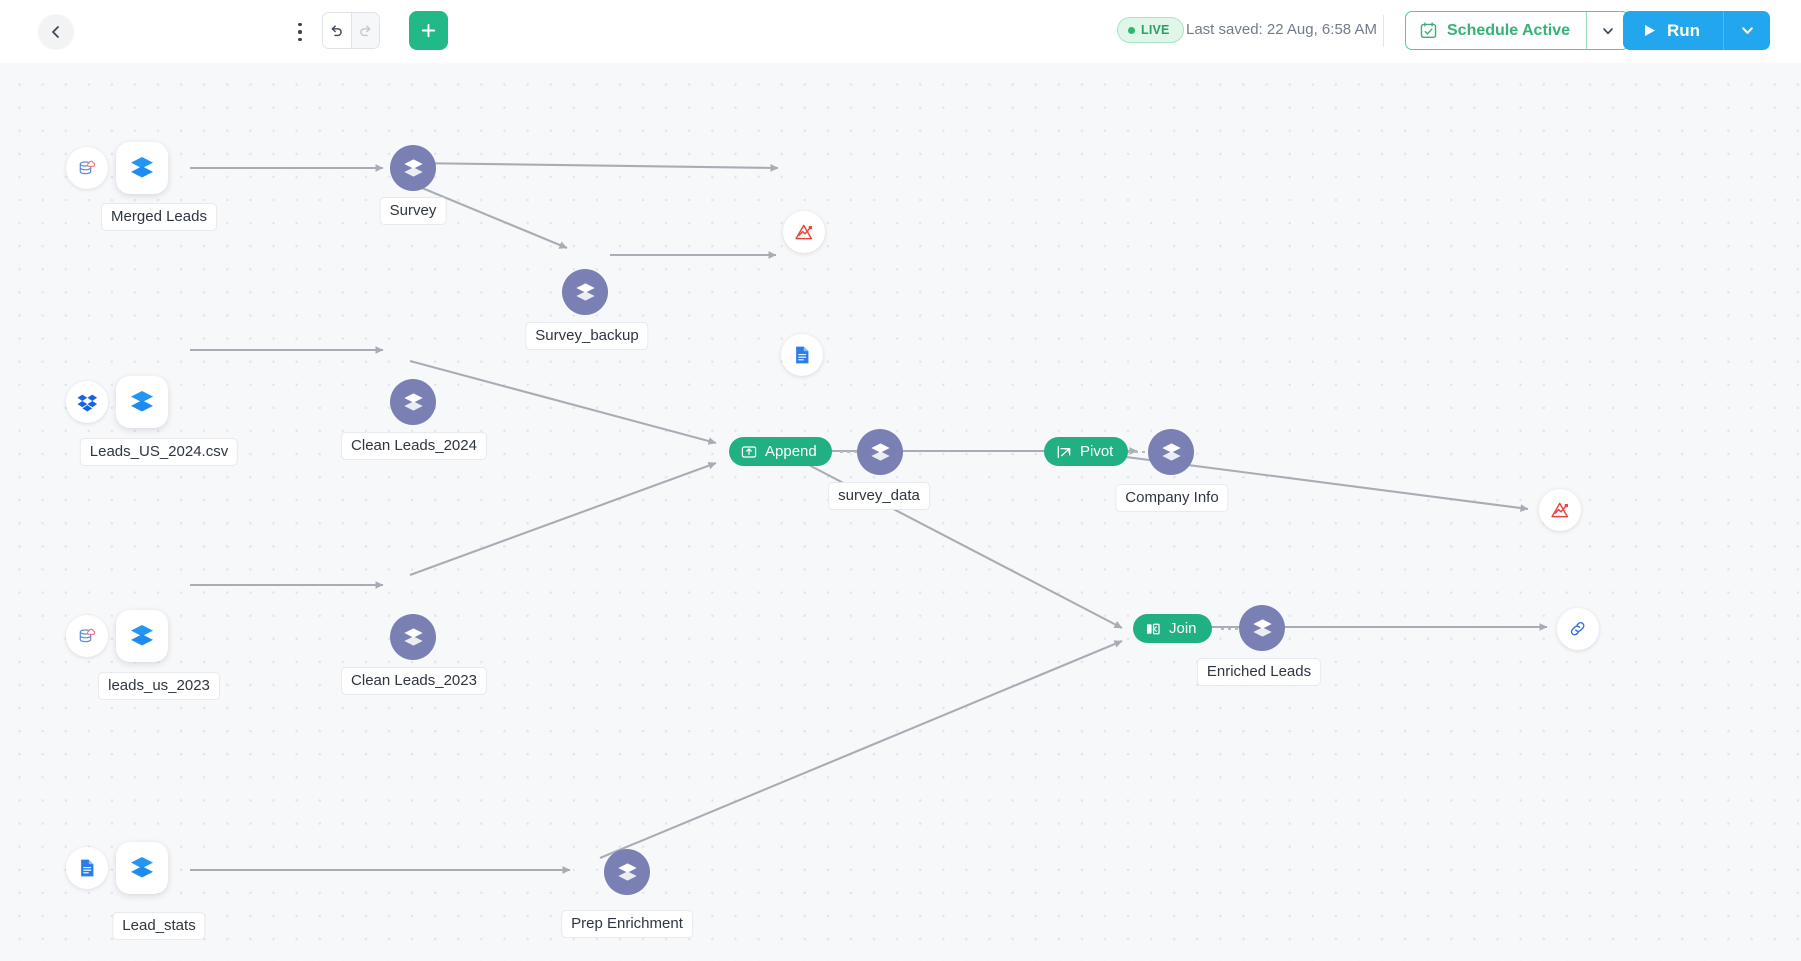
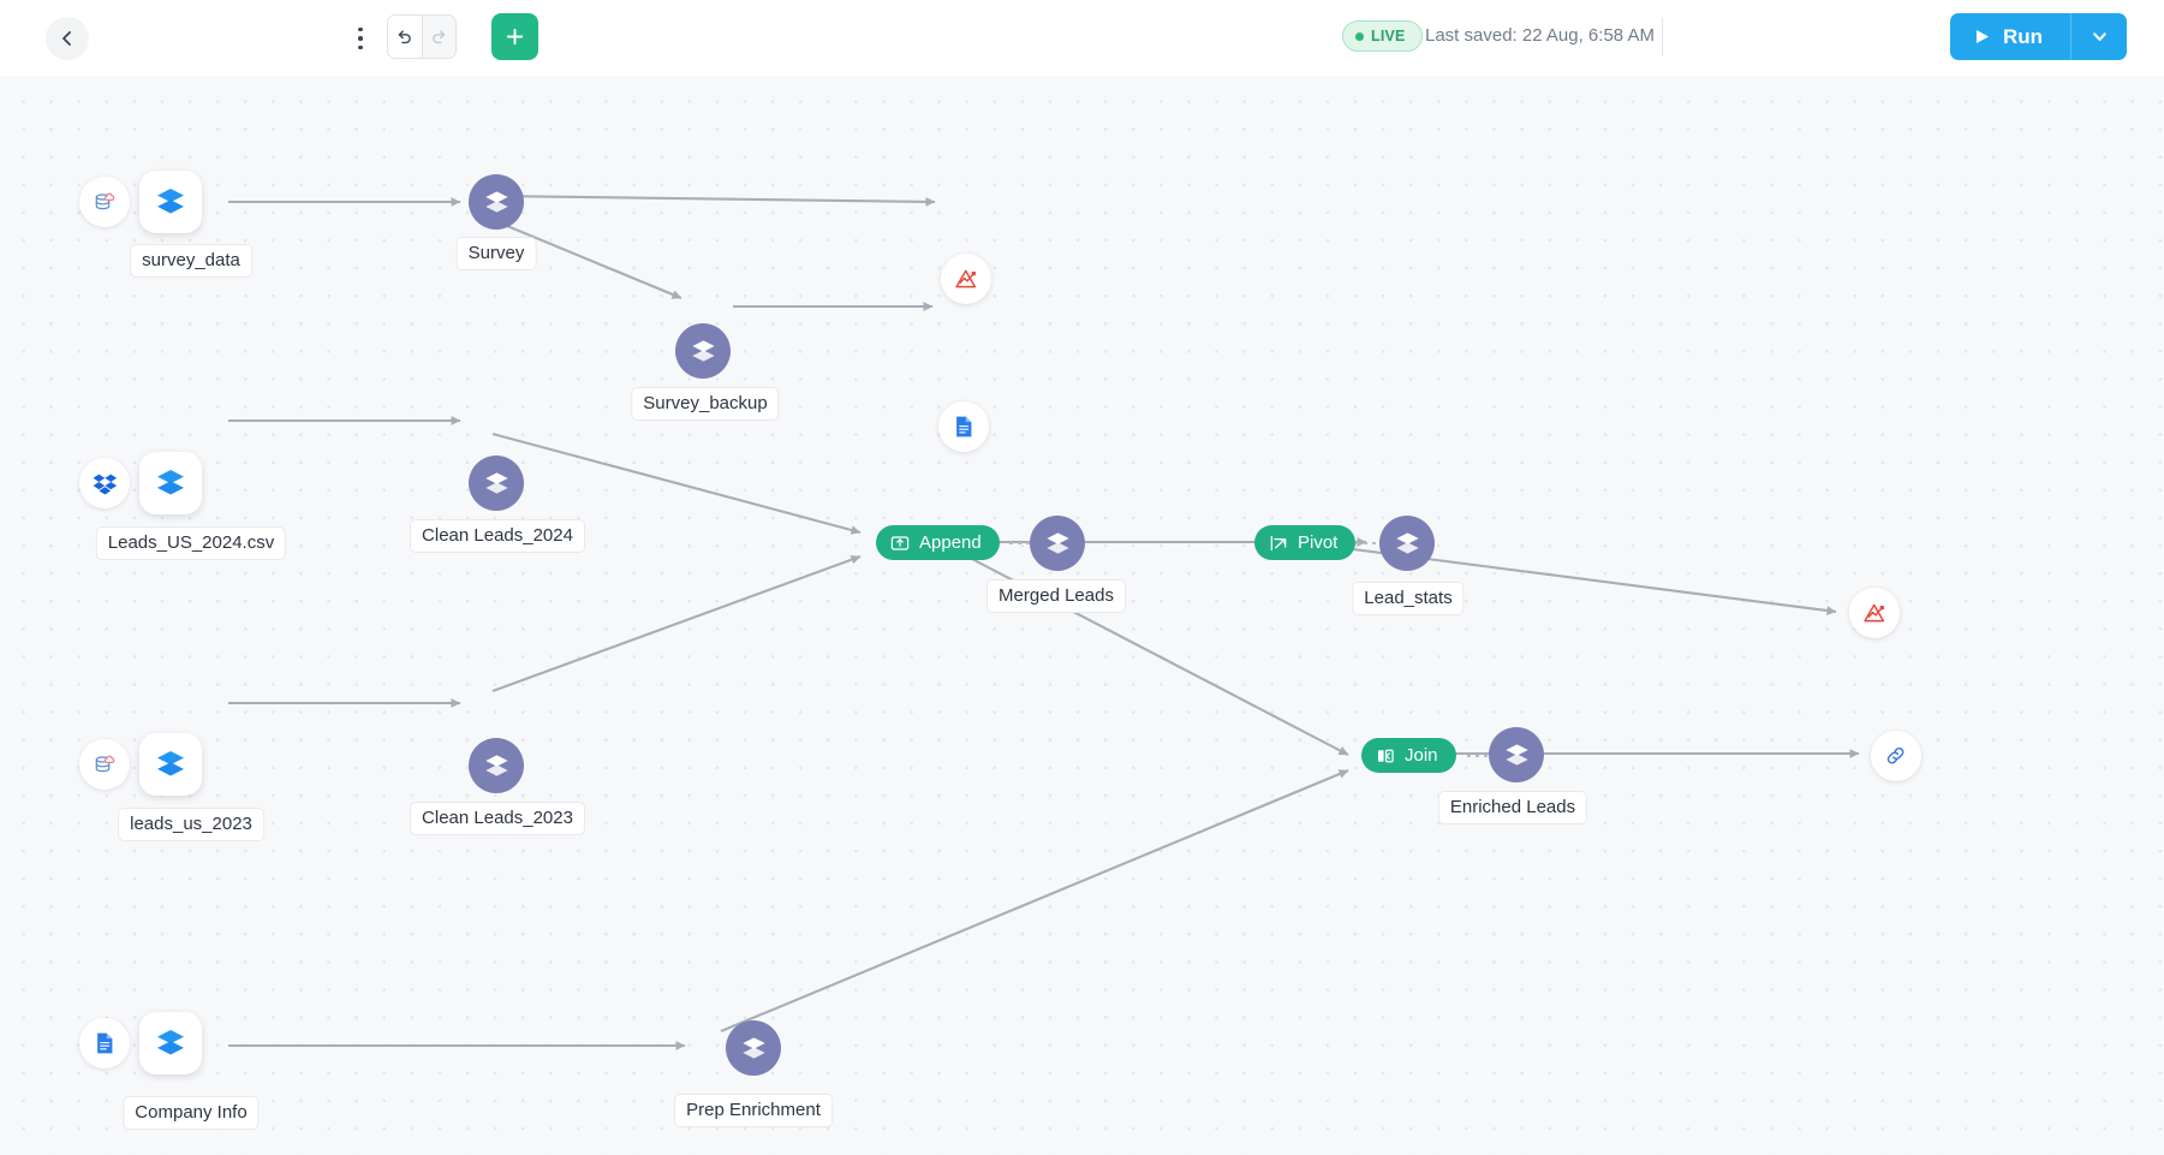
  LIVE
  Last saved: 22 Aug, 6:58 AM
- Schedule Active
  Run
- Merged Leads
+ survey_data
  Survey
  Survey_backup
  Leads_US_2024.csv
  Clean Leads_2024
  leads_us_2023
  Clean Leads_2023
  Append
- survey_data
+ Merged Leads
  Pivot
- Company Info
+ Lead_stats
  Join
  Enriched Leads
- Lead_stats
+ Company Info
  Prep Enrichment
